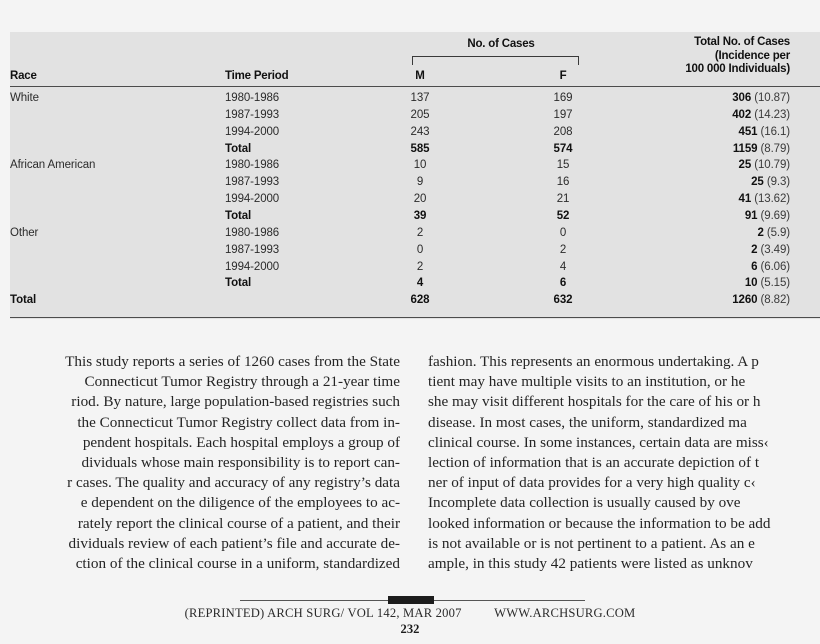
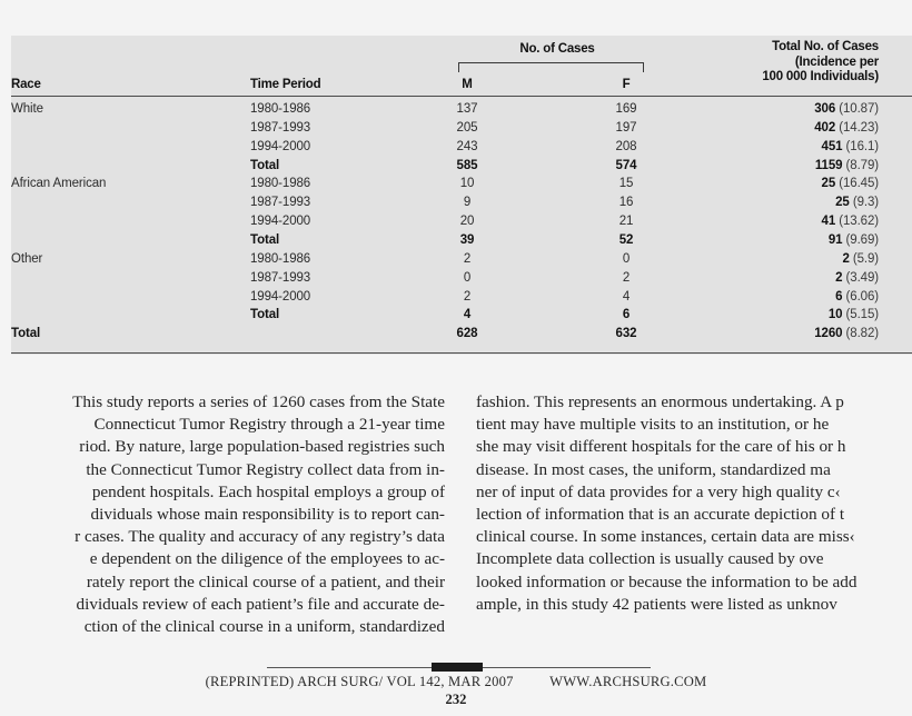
  No. of Cases
  Total No. of Cases
  (Incidence per
  100 000 Individuals)
  Race
  Time Period
  M
  F
  White
  1980-1986
  137
  169
  306 (10.87)
  1987-1993
  205
  197
  402 (14.23)
  1994-2000
  243
  208
  451 (16.1)
  Total
  585
  574
  1159 (8.79)
  African American
  1980-1986
  10
  15
- 25 (10.79)
+ 25 (16.45)
  1987-1993
  9
  16
  25 (9.3)
  1994-2000
  20
  21
  41 (13.62)
  Total
  39
  52
  91 (9.69)
  Other
  1980-1986
  2
  0
  2 (5.9)
  1987-1993
  0
  2
  2 (3.49)
  1994-2000
  2
  4
  6 (6.06)
  Total
  4
  6
  10 (5.15)
  Total
  628
  632
  1260 (8.82)
  This study reports a series of 1260 cases from the State
  Connecticut Tumor Registry through a 21-year time
  riod. By nature, large population-based registries such
  the Connecticut Tumor Registry collect data from in-
  pendent hospitals. Each hospital employs a group of
  dividuals whose main responsibility is to report can-
  r cases. The quality and accuracy of any registry’s data
  e dependent on the diligence of the employees to ac-
  rately report the clinical course of a patient, and their
  dividuals review of each patient’s file and accurate de-
  ction of the clinical course in a uniform, standardized
  fashion. This represents an enormous undertaking. A p
  tient may have multiple visits to an institution, or he
  she may visit different hospitals for the care of his or h
  disease. In most cases, the uniform, standardized ma
- clinical course. In some instances, certain data are miss‹
+ ner of input of data provides for a very high quality c‹
  lection of information that is an accurate depiction of t
- ner of input of data provides for a very high quality c‹
+ clinical course. In some instances, certain data are miss‹
  Incomplete data collection is usually caused by ove
  looked information or because the information to be add
- is not available or is not pertinent to a patient. As an e
  ample, in this study 42 patients were listed as unknov
  (REPRINTED) ARCH SURG/ VOL 142, MAR 2007 WWW.ARCHSURG.COM
  232
